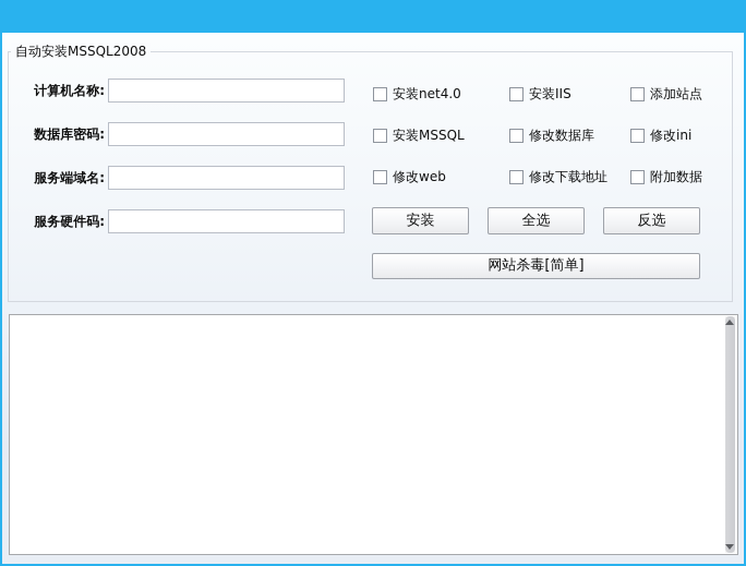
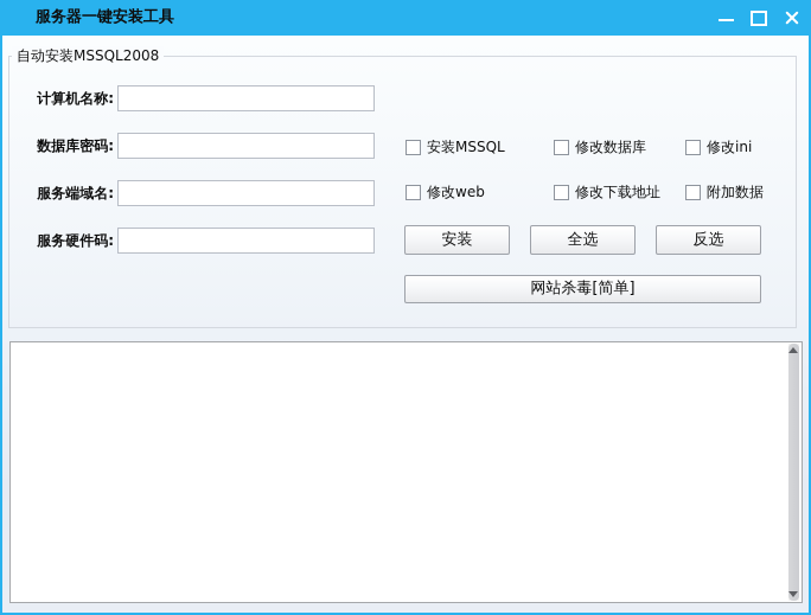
+ 服务器一键安装工具
  自动安装MSSQL2008
  计算机名称:
  数据库密码:
  服务端域名:
  服务硬件码:
- 安装net4.0
- 安装IIS
- 添加站点
  安装MSSQL
  修改数据库
  修改ini
  修改web
  修改下载地址
  附加数据
  安装
  全选
  反选
  网站杀毒[简单]
